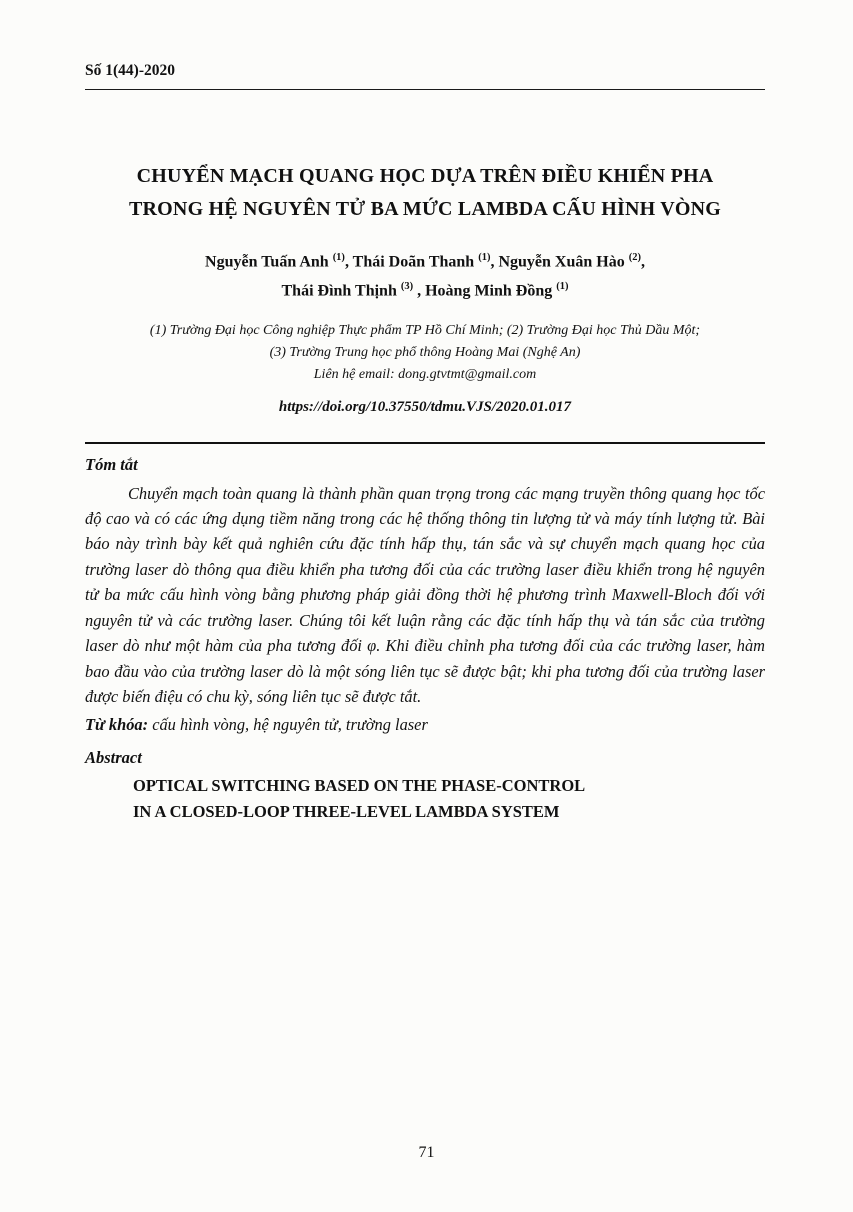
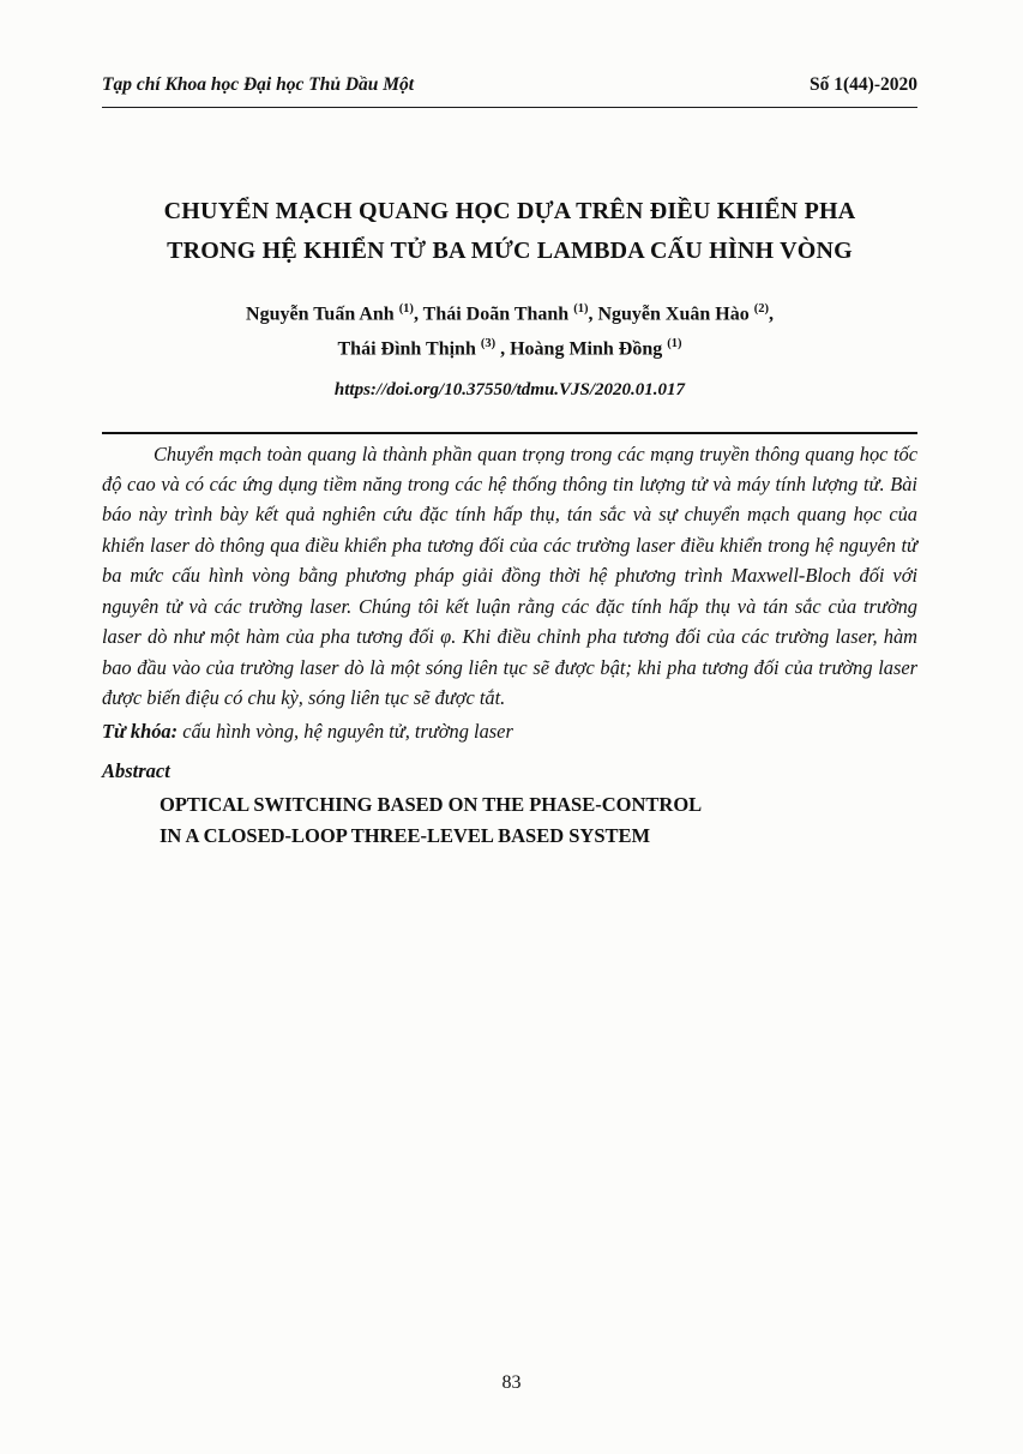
+ Tạp chí Khoa học Đại học Thủ Dầu Một
  Số 1(44)-2020
  CHUYỂN MẠCH QUANG HỌC DỰA TRÊN ĐIỀU KHIỂN PHA
- TRONG HỆ NGUYÊN TỬ BA MỨC LAMBDA CẤU HÌNH VÒNG
+ TRONG HỆ KHIỂN TỬ BA MỨC LAMBDA CẤU HÌNH VÒNG
  Nguyễn Tuấn Anh (1), Thái Doãn Thanh (1), Nguyễn Xuân Hào (2),
  Thái Đình Thịnh (3) , Hoàng Minh Đồng (1)
- (1) Trường Đại học Công nghiệp Thực phẩm TP Hồ Chí Minh; (2) Trường Đại học Thủ Dầu Một;
- (3) Trường Trung học phổ thông Hoàng Mai (Nghệ An)
- Liên hệ email: dong.gtvtmt@gmail.com
  https://doi.org/10.37550/tdmu.VJS/2020.01.017
- Tóm tắt
- Chuyển mạch toàn quang là thành phần quan trọng trong các mạng truyền thông quang học tốc độ cao và có các ứng dụng tiềm năng trong các hệ thống thông tin lượng tử và máy tính lượng tử. Bài báo này trình bày kết quả nghiên cứu đặc tính hấp thụ, tán sắc và sự chuyển mạch quang học của trường laser dò thông qua điều khiển pha tương đối của các trường laser điều khiển trong hệ nguyên tử ba mức cấu hình vòng bằng phương pháp giải đồng thời hệ phương trình Maxwell-Bloch đối với nguyên tử và các trường laser. Chúng tôi kết luận rằng các đặc tính hấp thụ và tán sắc của trường laser dò như một hàm của pha tương đối φ. Khi điều chỉnh pha tương đối của các trường laser, hàm bao đầu vào của trường laser dò là một sóng liên tục sẽ được bật; khi pha tương đối của trường laser được biến điệu có chu kỳ, sóng liên tục sẽ được tắt.
+ Chuyển mạch toàn quang là thành phần quan trọng trong các mạng truyền thông quang học tốc độ cao và có các ứng dụng tiềm năng trong các hệ thống thông tin lượng tử và máy tính lượng tử. Bài báo này trình bày kết quả nghiên cứu đặc tính hấp thụ, tán sắc và sự chuyển mạch quang học của khiển laser dò thông qua điều khiển pha tương đối của các trường laser điều khiển trong hệ nguyên tử ba mức cấu hình vòng bằng phương pháp giải đồng thời hệ phương trình Maxwell-Bloch đối với nguyên tử và các trường laser. Chúng tôi kết luận rằng các đặc tính hấp thụ và tán sắc của trường laser dò như một hàm của pha tương đối φ. Khi điều chỉnh pha tương đối của các trường laser, hàm bao đầu vào của trường laser dò là một sóng liên tục sẽ được bật; khi pha tương đối của trường laser được biến điệu có chu kỳ, sóng liên tục sẽ được tắt.
  Từ khóa: cấu hình vòng, hệ nguyên tử, trường laser
  Abstract
  OPTICAL SWITCHING BASED ON THE PHASE-CONTROL
- IN A CLOSED-LOOP THREE-LEVEL LAMBDA SYSTEM
+ IN A CLOSED-LOOP THREE-LEVEL BASED SYSTEM
- 71
+ 83
